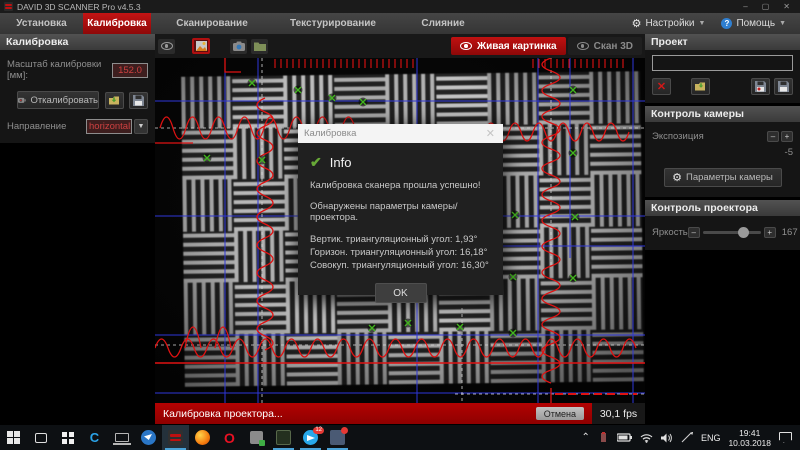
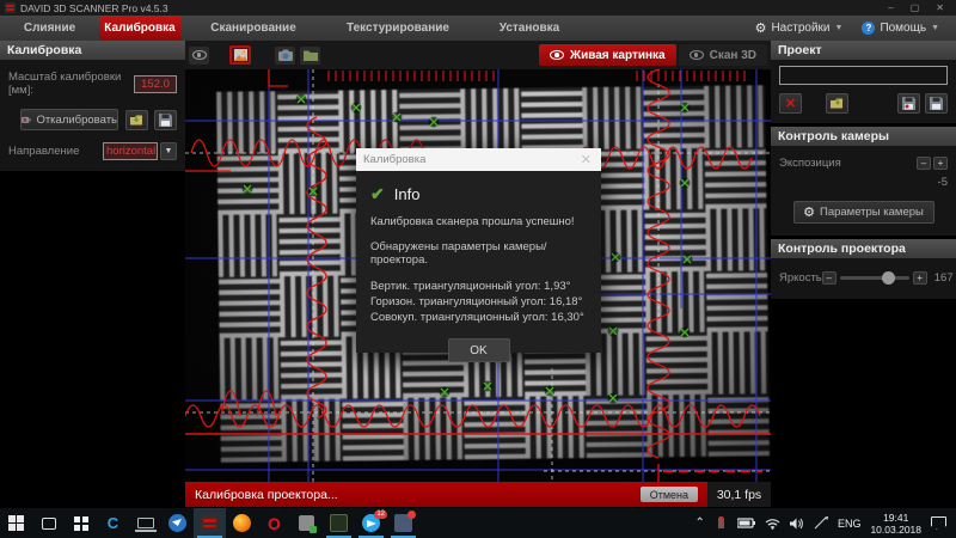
  DAVID 3D SCANNER Pro v4.5.3
  –
  ▢
  ✕
- Установка
+ Слияние
  Калибровка
  Сканирование
  Текстурирование
- Слияние
+ Установка
  ⚙
  Настройки
  ?
  Помощь
  Калибровка
  Масштаб калибровки [мм]:
  152.0
  Откалибровать
  Направление
  horizontal
  Живая картинка
  Скан 3D
  Калибровка
  ✕
  ✔
  Info
  Калибровка сканера прошла успешно!
  Обнаружены параметры камеры/проектора.
  Вертик. триангуляционный угол: 1,93°
  Горизон. триангуляционный угол: 16,18°
  Совокуп. триангуляционный угол: 16,30°
  OK
  Проект
  ✕
  Контроль камеры
  Экспозиция
  –
  +
  -5
  ⚙
  Параметры камеры
  Контроль проектора
  Яркость
  –
  +
  167
  Калибровка проектора...
  Отмена
  30,1 fps
  C
  O
  ⌃
  ENG
  19:41
  10.03.2018
